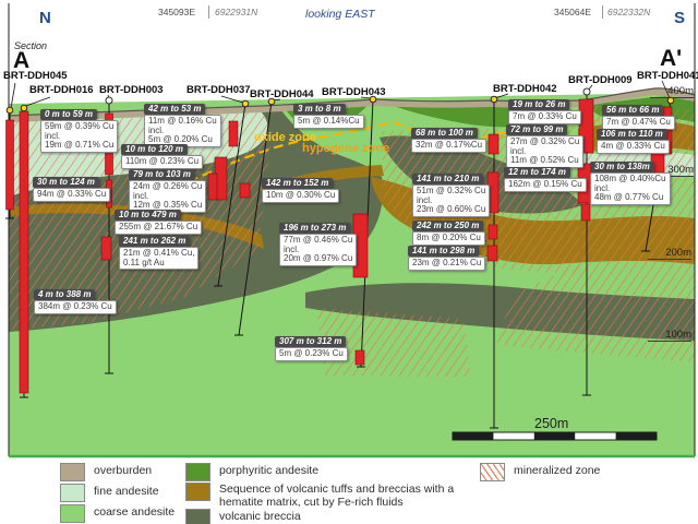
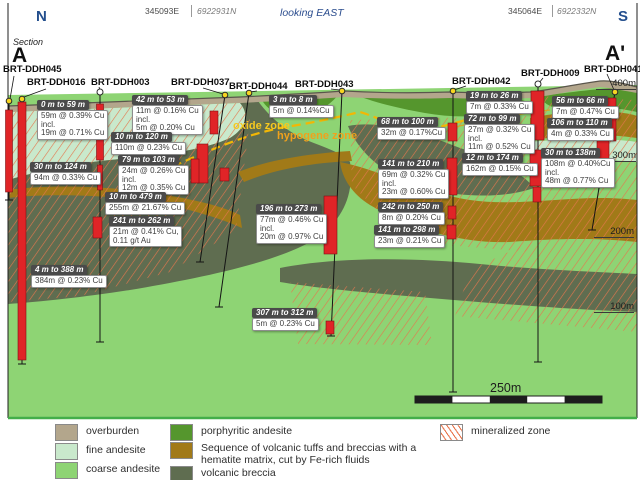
  N
  345093E
  6922931N
  looking EAST
  345064E
  6922332N
  S
  Section
  A
  A'
  BRT-DDH045
  BRT-DDH016
  BRT-DDH003
  BRT-DDH037
  BRT-DDH044
  BRT-DDH043
  BRT-DDH042
  BRT-DDH009
  BRT-DDH04
  oxide zone
  hypogene zone
  400m
  300m
  200m
  100m
  250m
  0 m to 59 m
  59m @ 0.39% Cu
  incl.
  19m @ 0.71% Cu
  42 m to 53 m
  11m @ 0.16% Cu
  incl.
  5m @ 0.20% Cu
  10 m to 120 m
  110m @ 0.23% Cu
  79 m to 103 m
  24m @ 0.26% Cu
  incl.
  12m @ 0.35% Cu
  30 m to 124 m
  94m @ 0.33% Cu
  10 m to 479 m
  255m @ 21.67% Cu
  241 m to 262 m
  21m @ 0.41% Cu,
  0.11 g/t Au
  4 m to 388 m
  384m @ 0.23% Cu
  3 m to 8 m
  5m @ 0.14%Cu
- 142 m to 152 m
- 10m @ 0.30% Cu
  196 m to 273 m
  77m @ 0.46% Cu
  incl.
  20m @ 0.97% Cu
  307 m to 312 m
  5m @ 0.23% Cu
  68 m to 100 m
  32m @ 0.17%Cu
  141 m to 210 m
- 51m @ 0.32% Cu
+ 69m @ 0.32% Cu
  incl.
  23m @ 0.60% Cu
  242 m to 250 m
  8m @ 0.20% Cu
  141 m to 298 m
  23m @ 0.21% Cu
  19 m to 26 m
  7m @ 0.33% Cu
  72 m to 99 m
  27m @ 0.32% Cu
  incl.
  11m @ 0.52% Cu
  12 m to 174 m
  162m @ 0.15% Cu
  56 m to 66 m
  7m @ 0.47% Cu
  106 m to 110 m
  4m @ 0.33% Cu
  30 m to 138m
  108m @ 0.40%Cu
  incl.
  48m @ 0.77% Cu
  overburden
  fine andesite
  coarse andesite
  porphyritic andesite
  Sequence of volcanic tuffs and breccias with a hematite matrix, cut by Fe-rich fluids
  volcanic breccia
  mineralized zone
